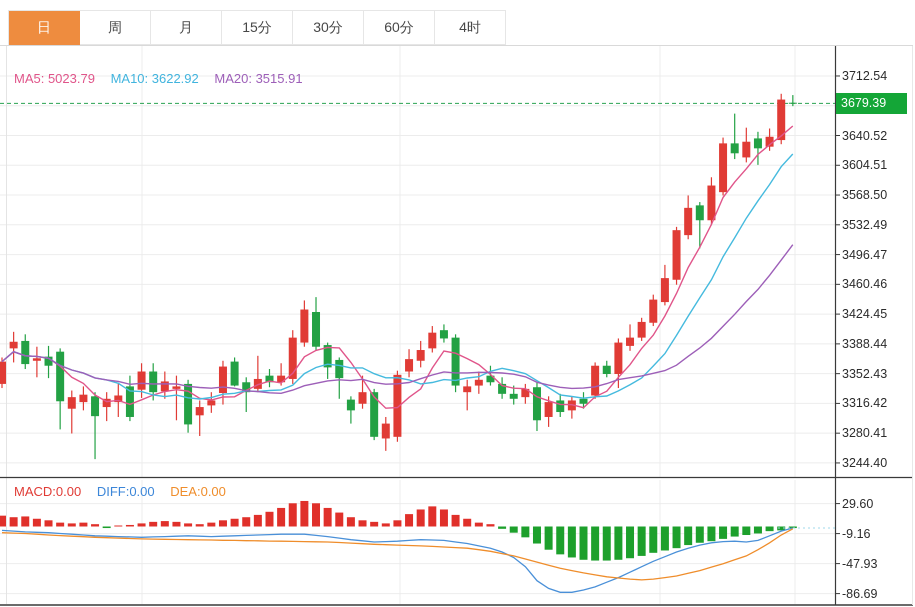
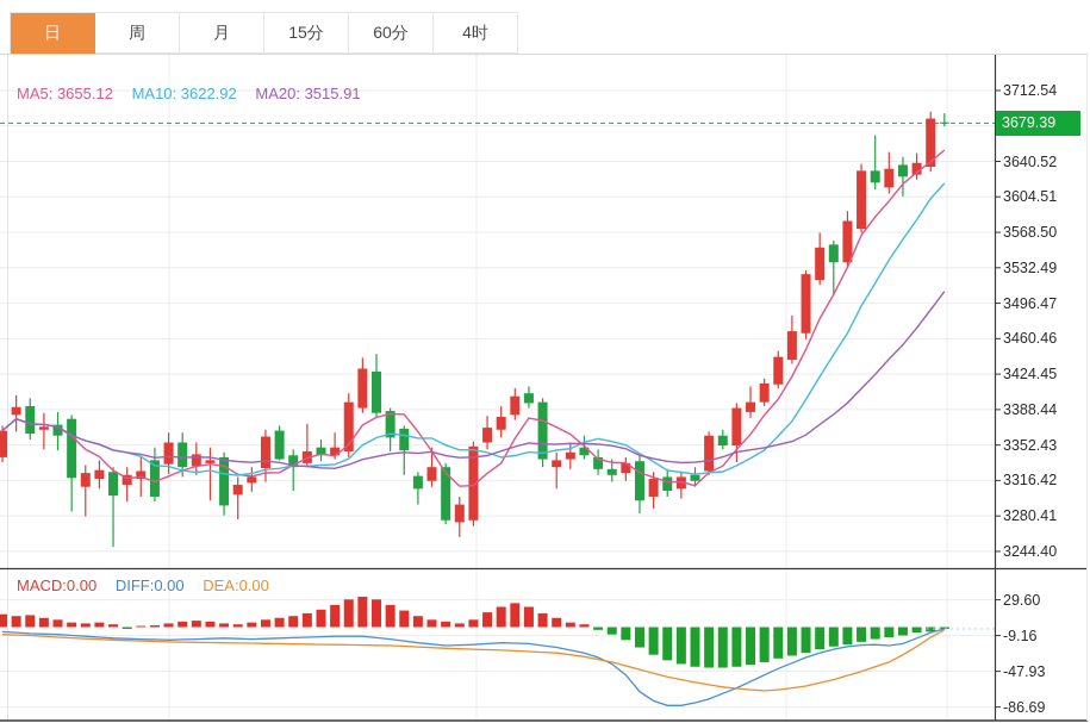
  日
  周
  月
  15分
- 30分
  60分
  4时
- MA5: 5023.79 MA10: 3622.92 MA20: 3515.91
+ MA5: 3655.12 MA10: 3622.92 MA20: 3515.91
  MACD:0.00 DIFF:0.00 DEA:0.00
  3712.54
  3640.52
  3604.51
  3568.50
  3532.49
  3496.47
  3460.46
  3424.45
  3388.44
  3352.43
  3316.42
  3280.41
  3244.40
  29.60
  -9.16
  -47.93
  -86.69
  3679.39
